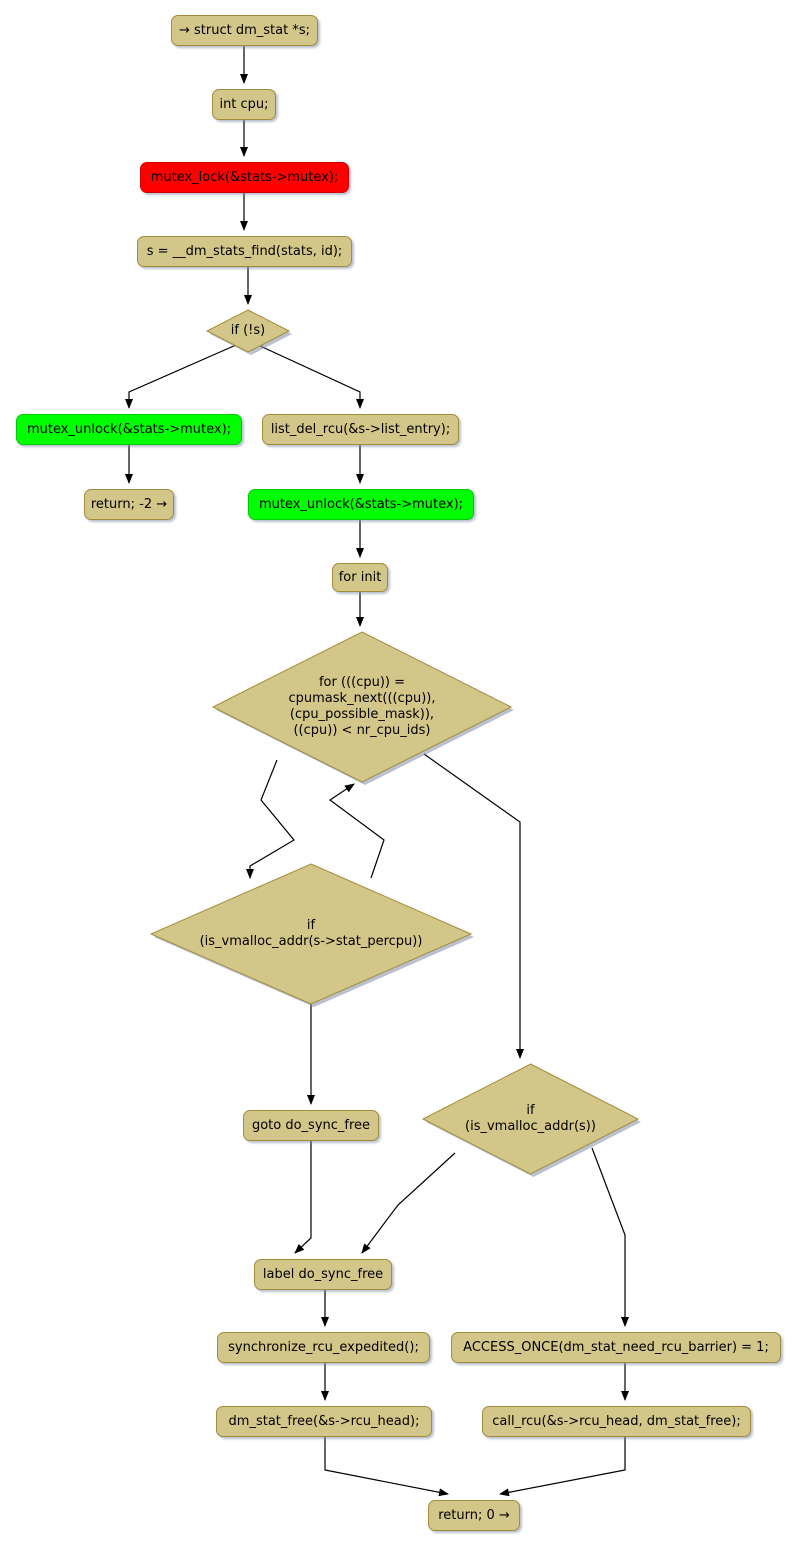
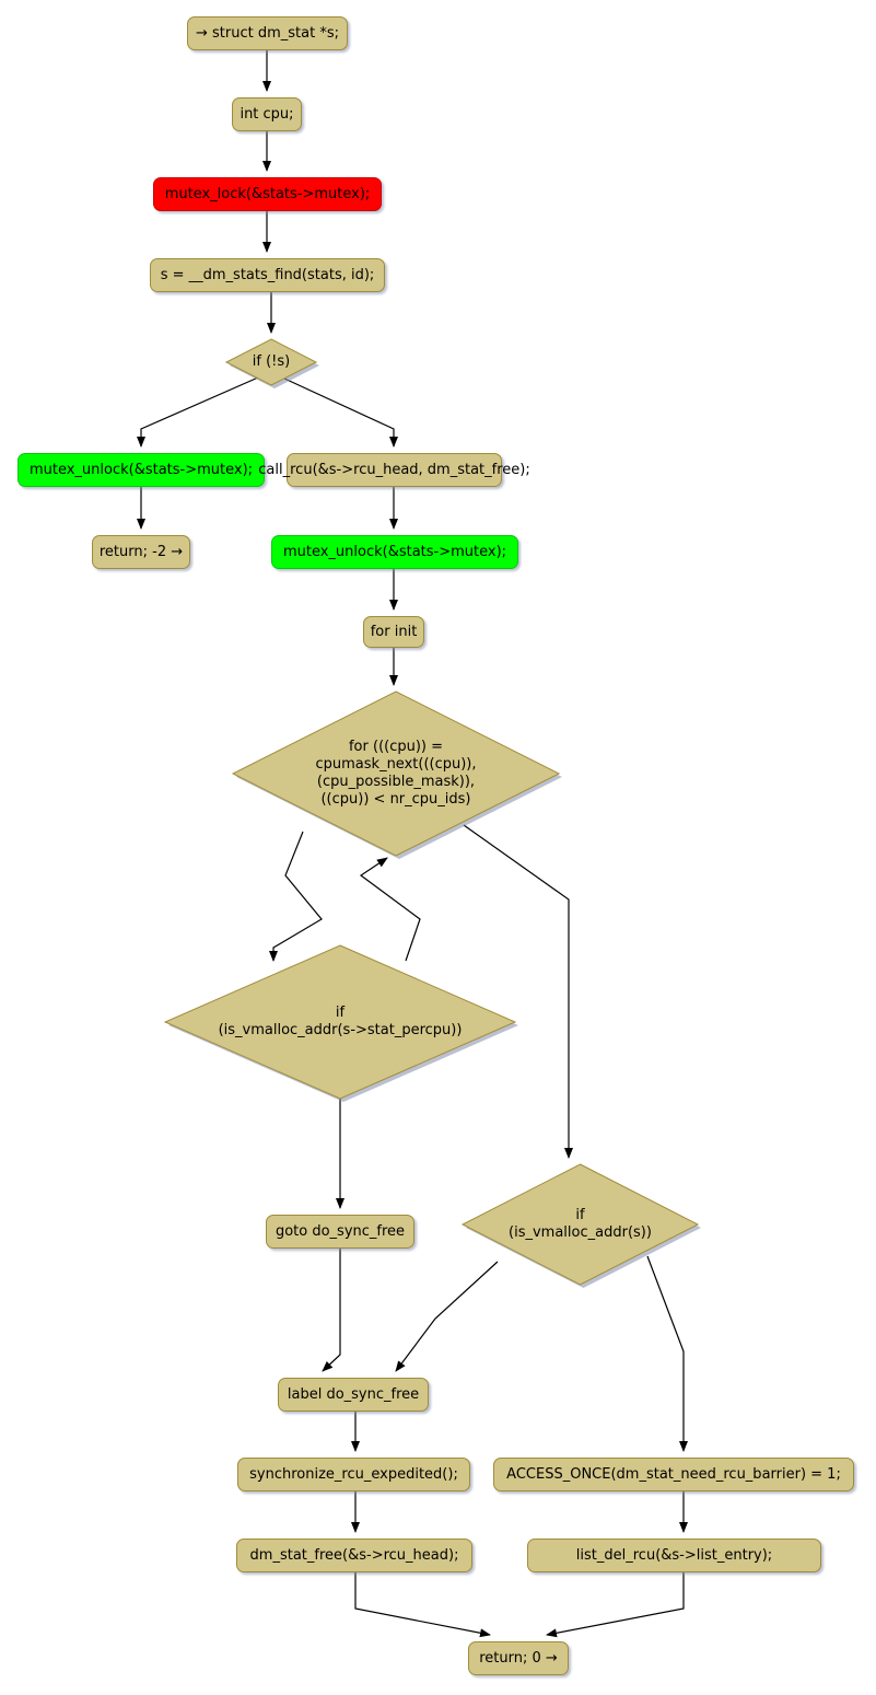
  → struct dm_stat *s;
  int cpu;
  mutex_lock(&stats->mutex);
  s = __dm_stats_find(stats, id);
  if (!s)
  mutex_unlock(&stats->mutex);
  return; -2 →
- list_del_rcu(&s->list_entry);
+ call_rcu(&s->rcu_head, dm_stat_free);
  mutex_unlock(&stats->mutex);
  for init
  for (((cpu)) =
  cpumask_next(((cpu)),
  (cpu_possible_mask)),
  ((cpu)) < nr_cpu_ids)
  if
  (is_vmalloc_addr(s->stat_percpu))
  goto do_sync_free
  if
  (is_vmalloc_addr(s))
  label do_sync_free
  synchronize_rcu_expedited();
  ACCESS_ONCE(dm_stat_need_rcu_barrier) = 1;
  dm_stat_free(&s->rcu_head);
- call_rcu(&s->rcu_head, dm_stat_free);
+ list_del_rcu(&s->list_entry);
  return; 0 →
